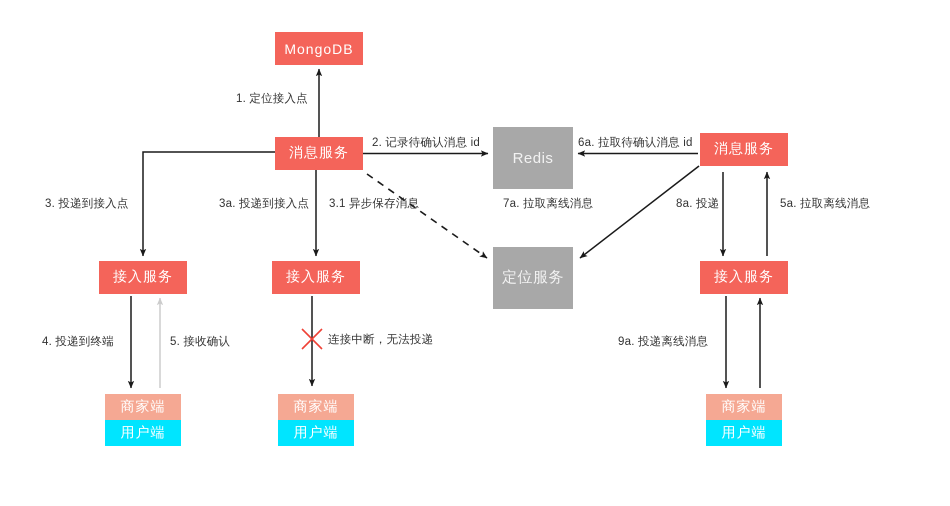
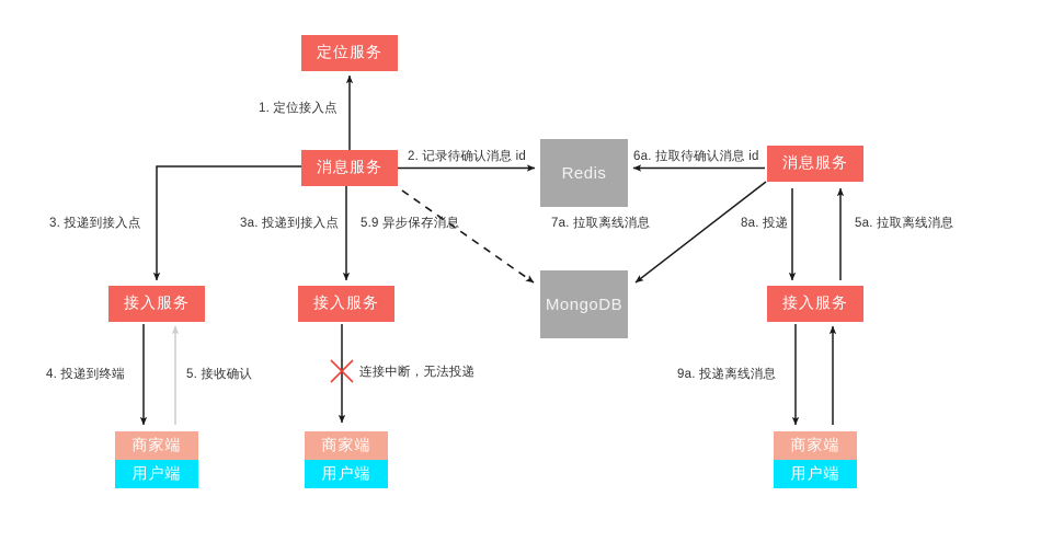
- MongoDB
+ 定位服务
  消息服务
  Redis
- 定位服务
+ MongoDB
  消息服务
  接入服务
  接入服务
  接入服务
  商家端
  用户端
  商家端
  用户端
  商家端
  用户端
  1. 定位接入点
  2. 记录待确认消息 id
  6a. 拉取待确认消息 id
  3. 投递到接入点
  3a. 投递到接入点
- 3.1 异步保存消息
+ 5.9 异步保存消息
  7a. 拉取离线消息
  8a. 投递
  5a. 拉取离线消息
  4. 投递到终端
  5. 接收确认
  连接中断，无法投递
  9a. 投递离线消息
